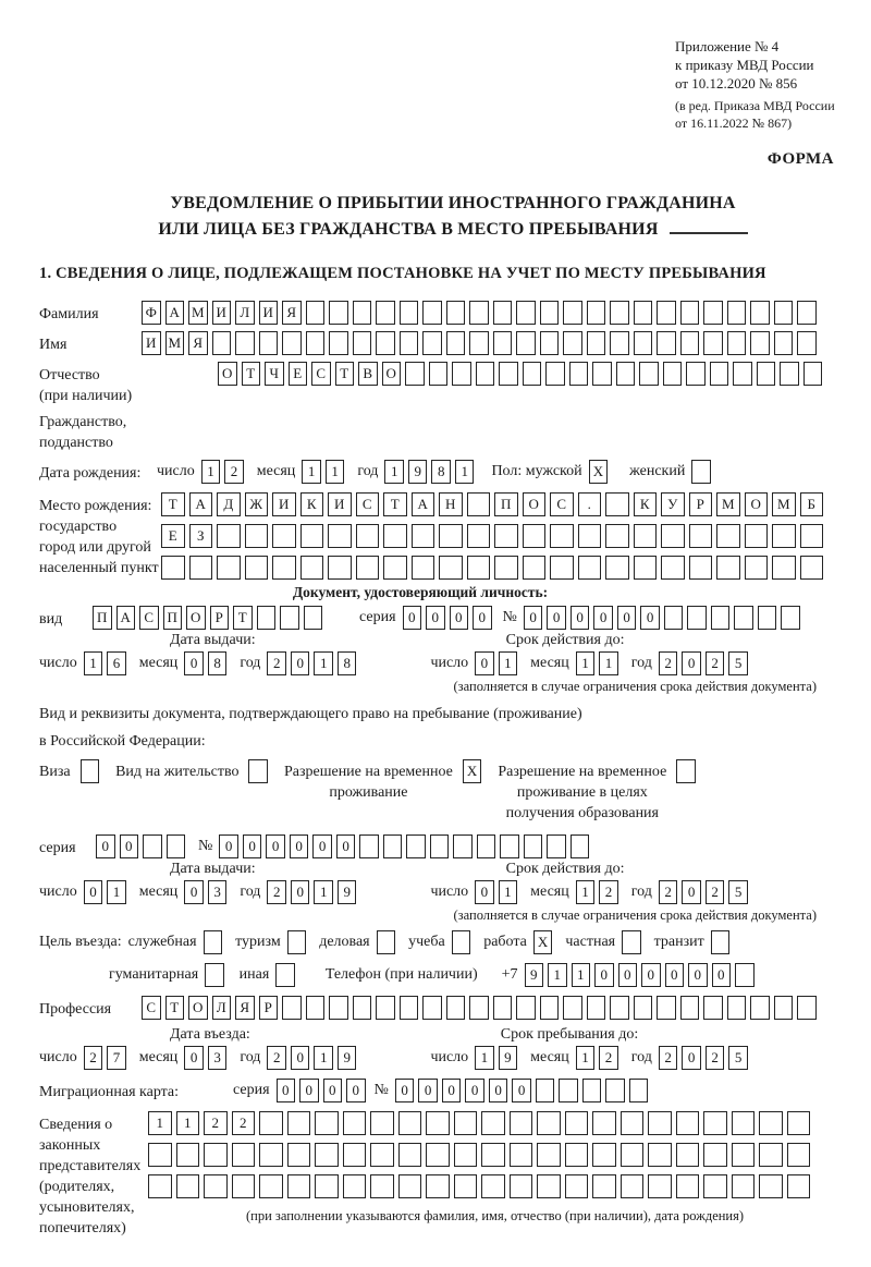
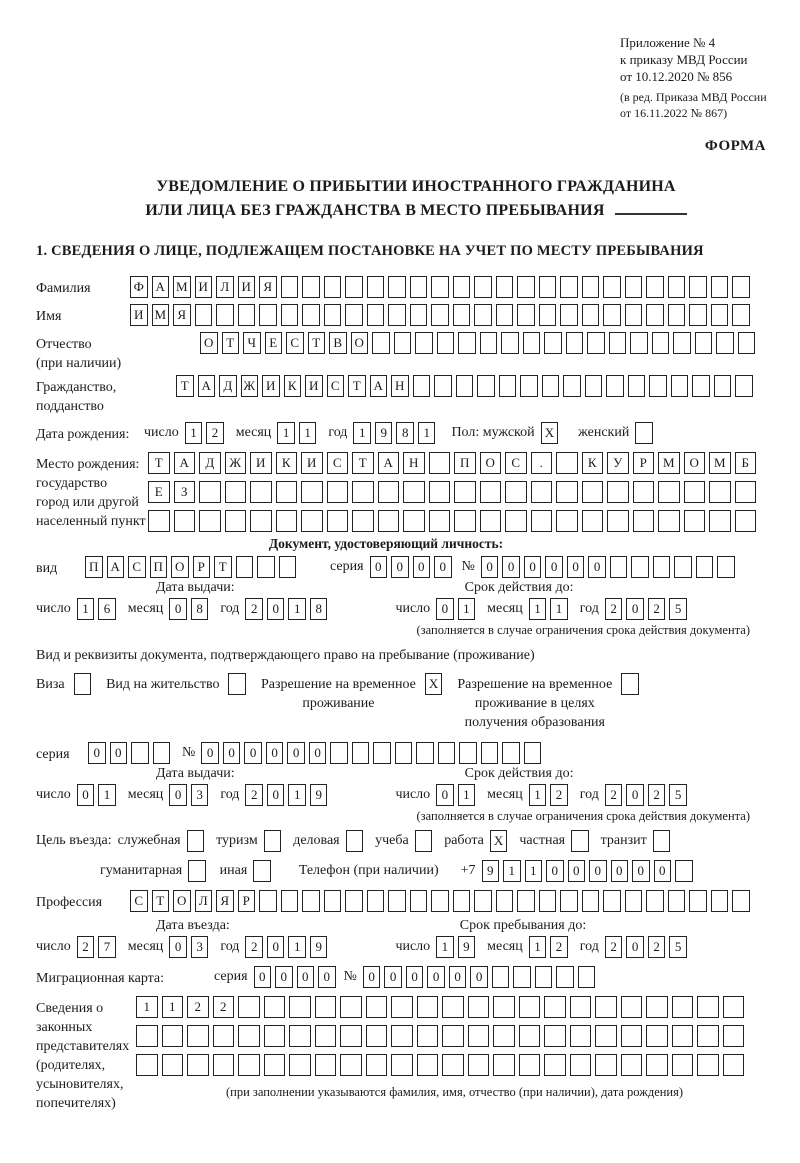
  Приложение № 4
  к приказу МВД России
  от 10.12.2020 № 856
  (в ред. Приказа МВД России
  от 16.11.2022 № 867)
  ФОРМА
  УВЕДОМЛЕНИЕ О ПРИБЫТИИ ИНОСТРАННОГО ГРАЖДАНИНА
  ИЛИ ЛИЦА БЕЗ ГРАЖДАНСТВА В МЕСТО ПРЕБЫВАНИЯ
  1. СВЕДЕНИЯ О ЛИЦЕ, ПОДЛЕЖАЩЕМ ПОСТАНОВКЕ НА УЧЕТ ПО МЕСТУ ПРЕБЫВАНИЯ
  Фамилия
  Ф А М И Л И Я
  Имя
  И М Я
  Отчество
  (при наличии)
  О Т Ч Е С Т В О
  Гражданство,
  подданство
+ Т А Д Ж И К И С Т А Н
  Дата рождения:
  число
  1 2
  месяц
  1 1
  год
  1 9 8 1
  Пол: мужской
  X
  женский
  Место рождения:
  государство
  город или другой
  населенный пункт
  Т А Д Ж И К И С Т А Н П О С . К У Р М О М Б
  Е З
  Документ, удостоверяющий личность:
  вид
  П А С П О Р Т
  серия
  0 0 0 0
  №
  0 0 0 0 0 0
  Дата выдачи:
  Срок действия до:
  число
  1 6
  месяц
  0 8
  год
  2 0 1 8
  число
  0 1
  месяц
  1 1
  год
  2 0 2 5
  (заполняется в случае ограничения срока действия документа)
  Вид и реквизиты документа, подтверждающего право на пребывание (проживание)
- в Российской Федерации:
  Виза
  Вид на жительство
  Разрешение на временное
  проживание
  X
  Разрешение на временное
  проживание в целях
  получения образования
  серия
  0 0
  №
  0 0 0 0 0 0
  Дата выдачи:
  Срок действия до:
  число
  0 1
  месяц
  0 3
  год
  2 0 1 9
  число
  0 1
  месяц
  1 2
  год
  2 0 2 5
  (заполняется в случае ограничения срока действия документа)
  Цель въезда:
  служебная
  туризм
  деловая
  учеба
  работа
  X
  частная
  транзит
  гуманитарная
  иная
  Телефон (при наличии)
  +7
  9 1 1 0 0 0 0 0 0
  Профессия
  С Т О Л Я Р
  Дата въезда:
  Срок пребывания до:
  число
  2 7
  месяц
  0 3
  год
  2 0 1 9
  число
  1 9
  месяц
  1 2
  год
  2 0 2 5
  Миграционная карта:
  серия
  0 0 0 0
  №
  0 0 0 0 0 0
  Сведения о
  законных
  представителях
  (родителях,
  усыновителях,
  попечителях)
  1 1 2 2
  (при заполнении указываются фамилия, имя, отчество (при наличии), дата рождения)
